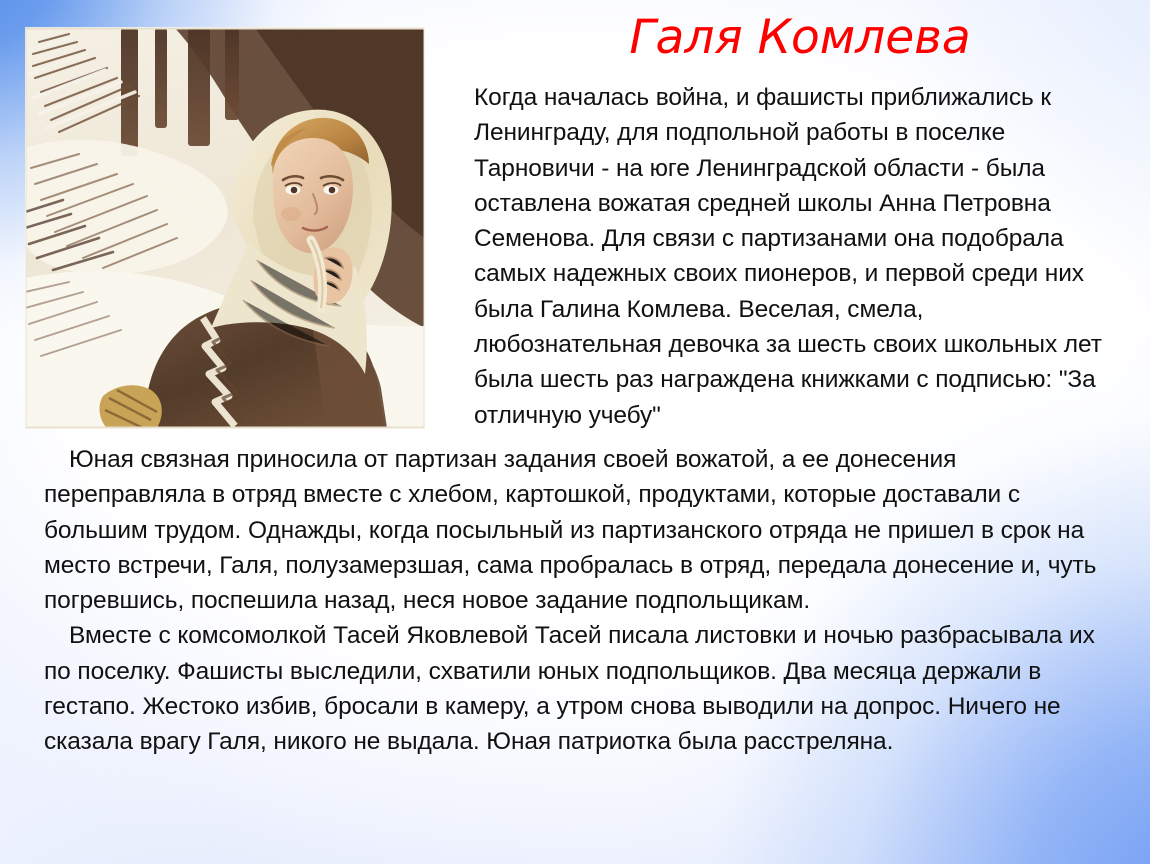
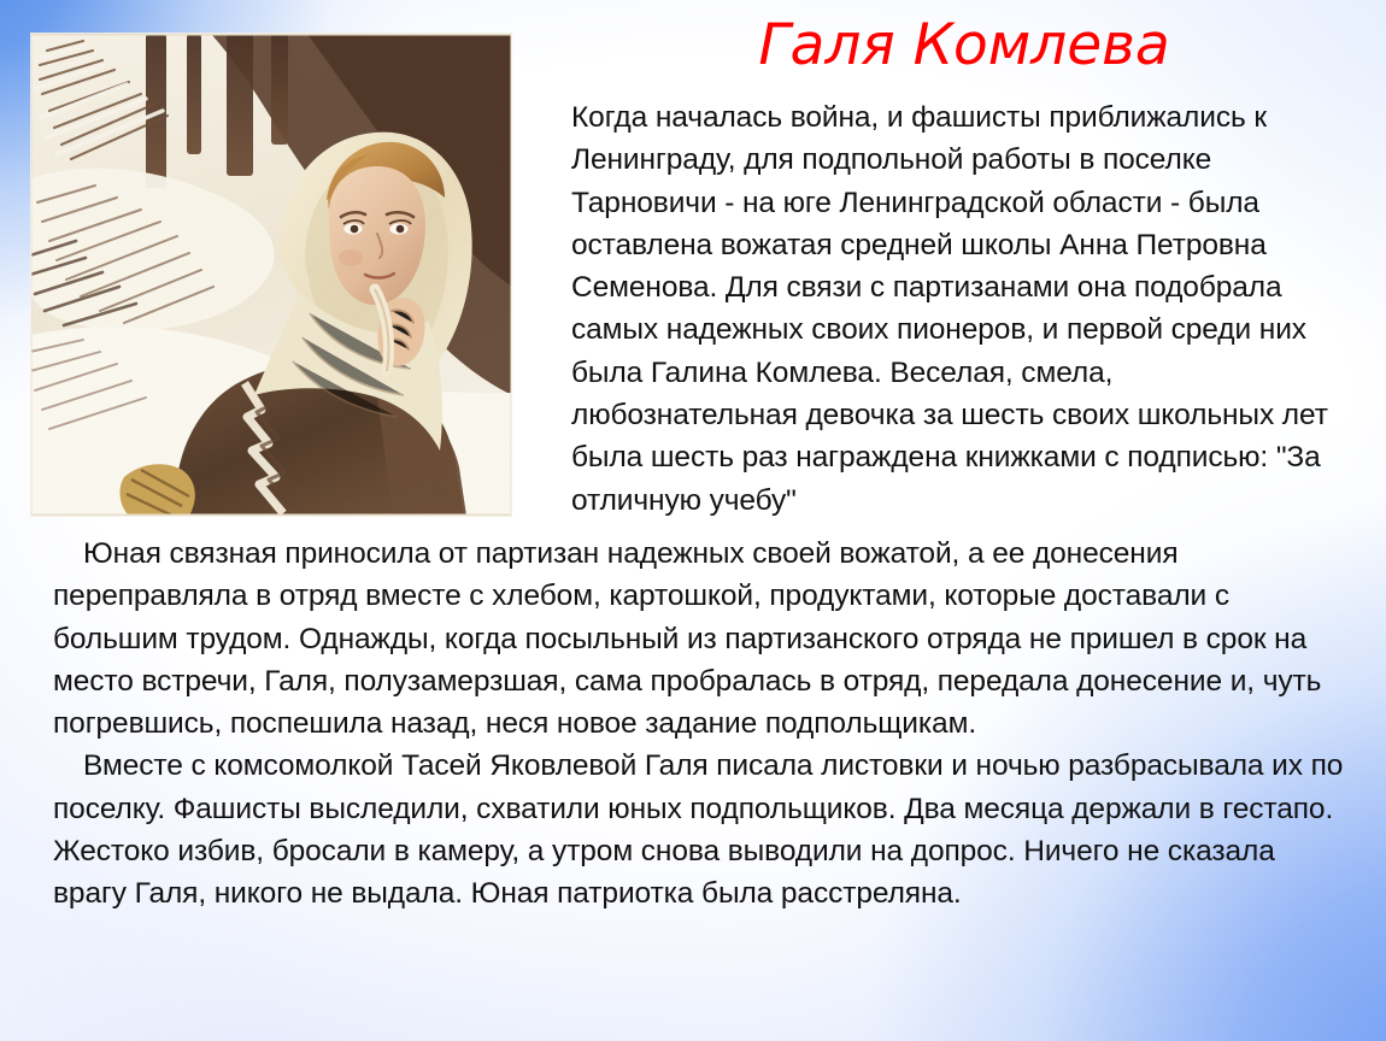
  Галя Комлева
  Когда началась война, и фашисты приближались к Ленинграду, для подпольной работы в поселке Тарновичи - на юге Ленинградской области - была оставлена вожатая средней школы Анна Петровна Семенова. Для связи с партизанами она подобрала самых надежных своих пионеров, и первой среди них была Галина Комлева. Веселая, смела, любознательная девочка за шесть своих школьных лет была шесть раз награждена книжками с подписью: "За отличную учебу"
- Юная связная приносила от партизан задания своей вожатой, а ее донесения переправляла в отряд вместе с хлебом, картошкой, продуктами, которые доставали с большим трудом. Однажды, когда посыльный из партизанского отряда не пришел в срок на место встречи, Галя, полузамерзшая, сама пробралась в отряд, передала донесение и, чуть погревшись, поспешила назад, неся новое задание подпольщикам.
+ Юная связная приносила от партизан надежных своей вожатой, а ее донесения переправляла в отряд вместе с хлебом, картошкой, продуктами, которые доставали с большим трудом. Однажды, когда посыльный из партизанского отряда не пришел в срок на место встречи, Галя, полузамерзшая, сама пробралась в отряд, передала донесение и, чуть погревшись, поспешила назад, неся новое задание подпольщикам.
- Вместе с комсомолкой Тасей Яковлевой Тасей писала листовки и ночью разбрасывала их по поселку. Фашисты выследили, схватили юных подпольщиков. Два месяца держали в гестапо. Жестоко избив, бросали в камеру, а утром снова выводили на допрос. Ничего не сказала врагу Галя, никого не выдала. Юная патриотка была расстреляна.
+ Вместе с комсомолкой Тасей Яковлевой Галя писала листовки и ночью разбрасывала их по поселку. Фашисты выследили, схватили юных подпольщиков. Два месяца держали в гестапо. Жестоко избив, бросали в камеру, а утром снова выводили на допрос. Ничего не сказала врагу Галя, никого не выдала. Юная патриотка была расстреляна.
